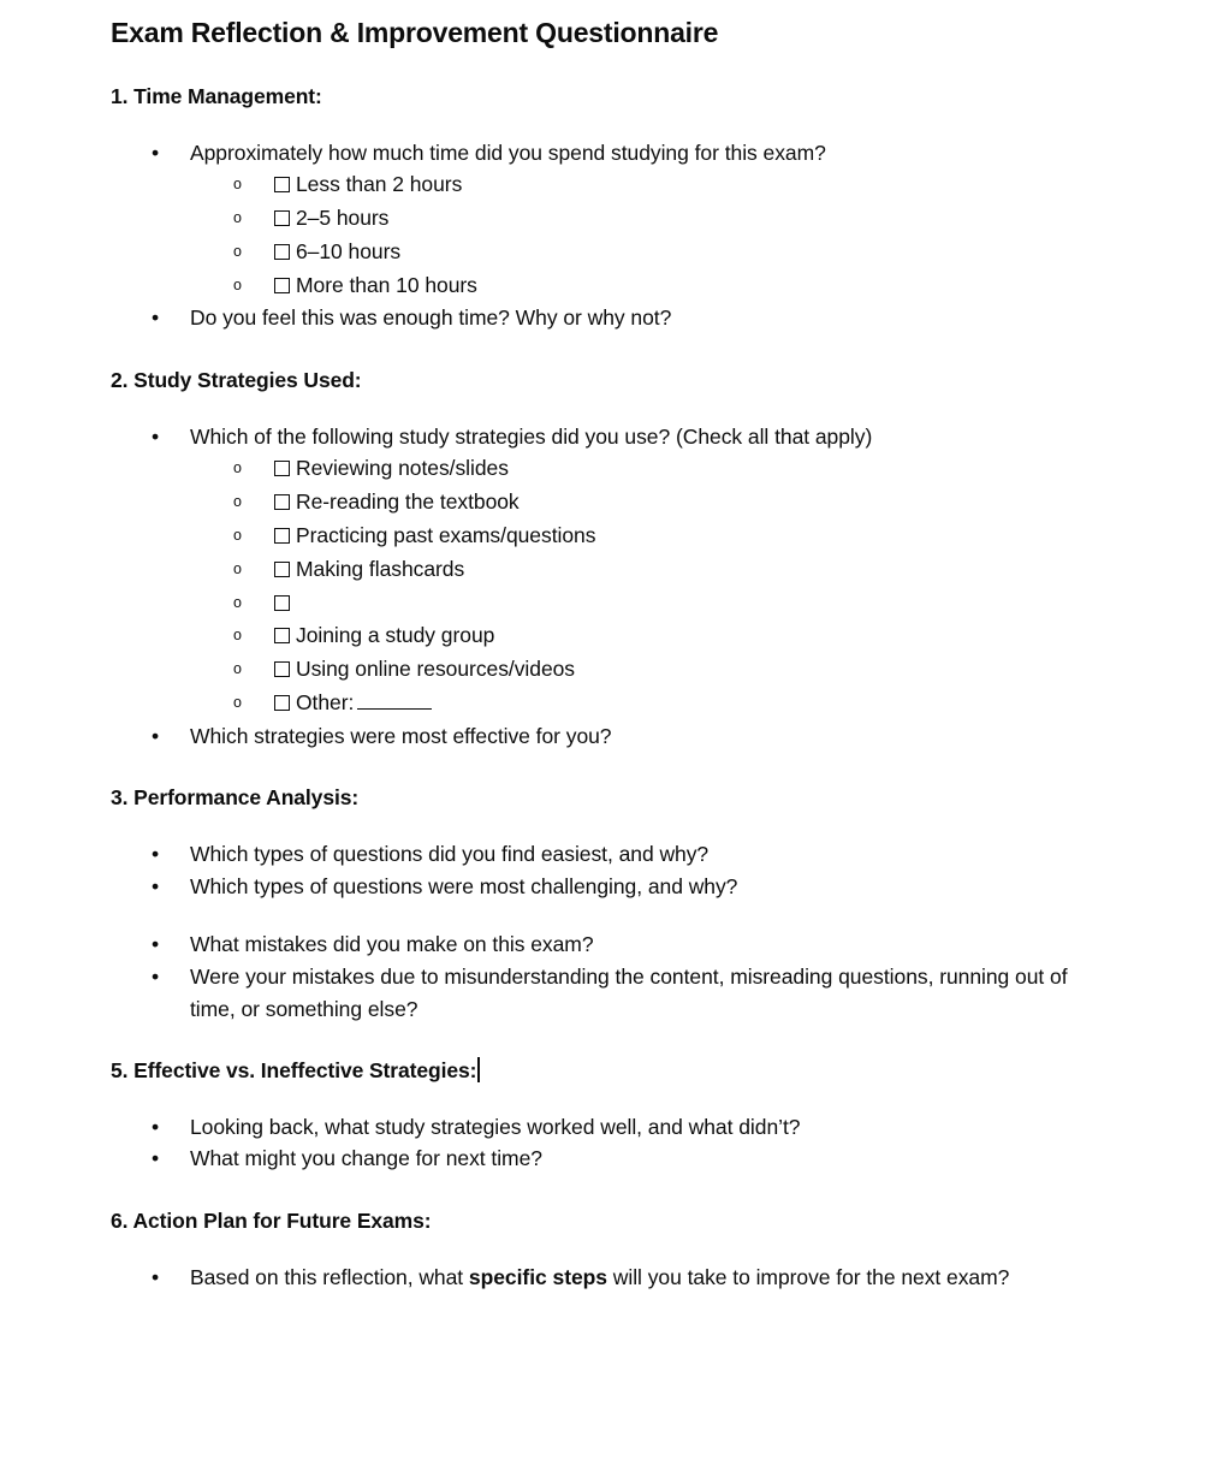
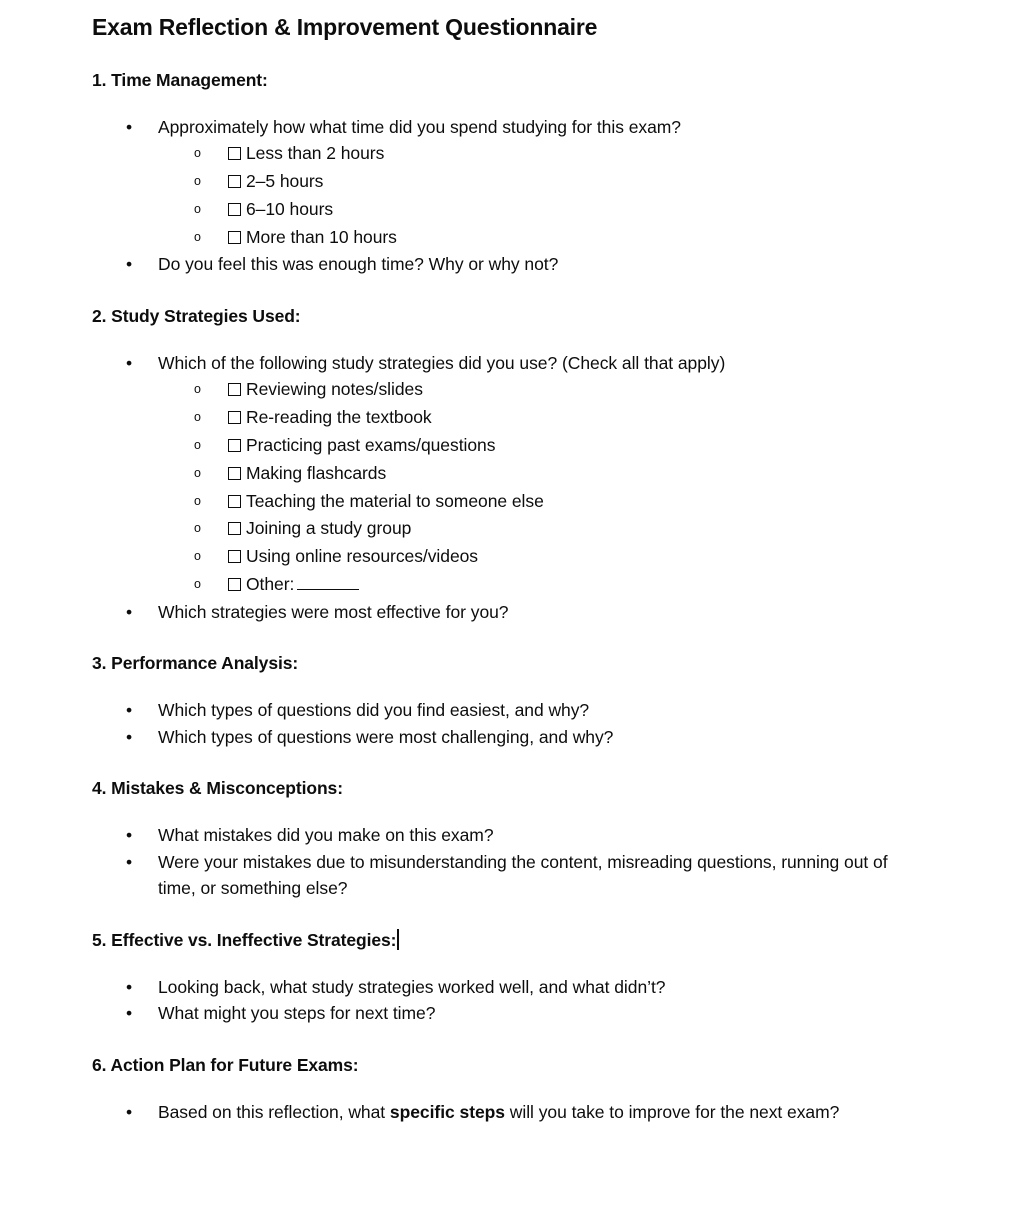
  Exam Reflection & Improvement Questionnaire
  1. Time Management:
  •
- Approximately how much time did you spend studying for this exam?
+ Approximately how what time did you spend studying for this exam?
  o
  Less than 2 hours
  o
  2–5 hours
  o
  6–10 hours
  o
  More than 10 hours
  •
  Do you feel this was enough time? Why or why not?
  2. Study Strategies Used:
  •
  Which of the following study strategies did you use? (Check all that apply)
  o
  Reviewing notes/slides
  o
  Re-reading the textbook
  o
  Practicing past exams/questions
  o
  Making flashcards
  o
+ Teaching the material to someone else
  o
  Joining a study group
  o
  Using online resources/videos
  o
  Other:
  •
  Which strategies were most effective for you?
  3. Performance Analysis:
  •
  Which types of questions did you find easiest, and why?
  •
  Which types of questions were most challenging, and why?
+ 4. Mistakes & Misconceptions:
  •
  What mistakes did you make on this exam?
  •
  Were your mistakes due to misunderstanding the content, misreading questions, running out of time, or something else?
  5. Effective vs. Ineffective Strategies:
  •
  Looking back, what study strategies worked well, and what didn’t?
  •
- What might you change for next time?
+ What might you steps for next time?
  6. Action Plan for Future Exams:
  •
  Based on this reflection, what specific steps will you take to improve for the next exam?
